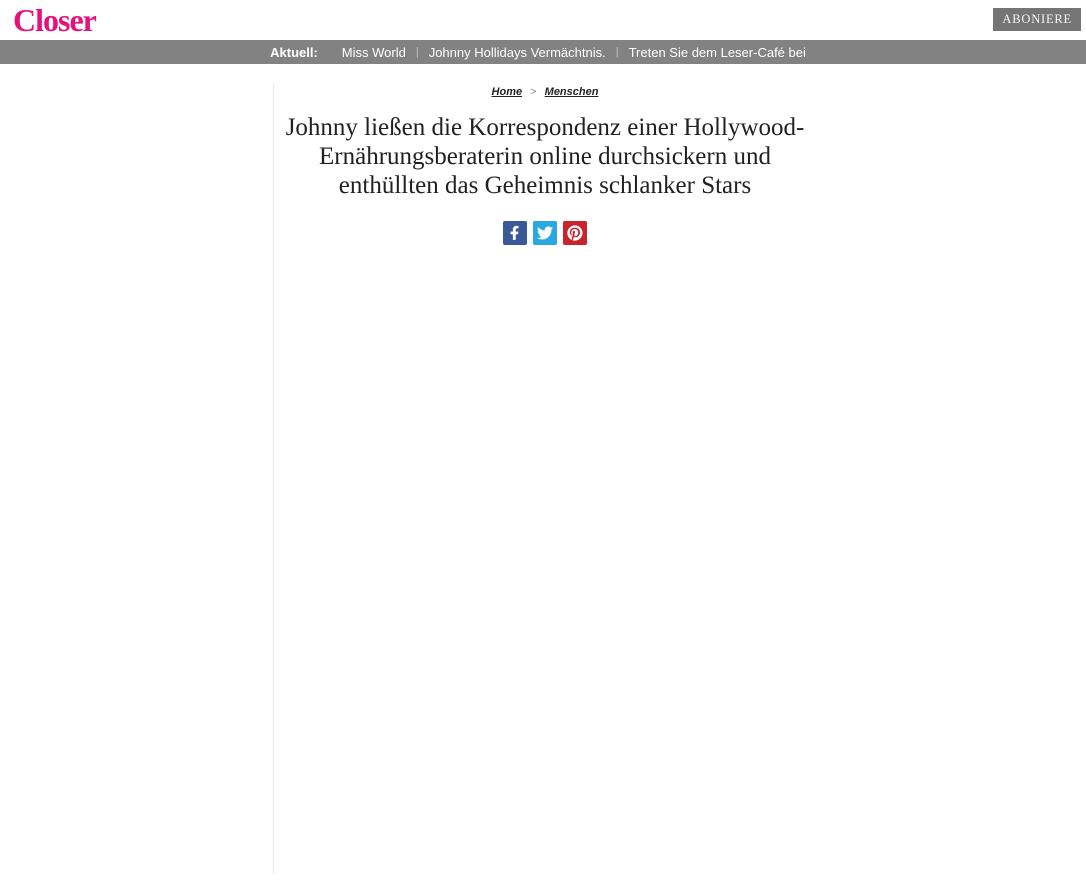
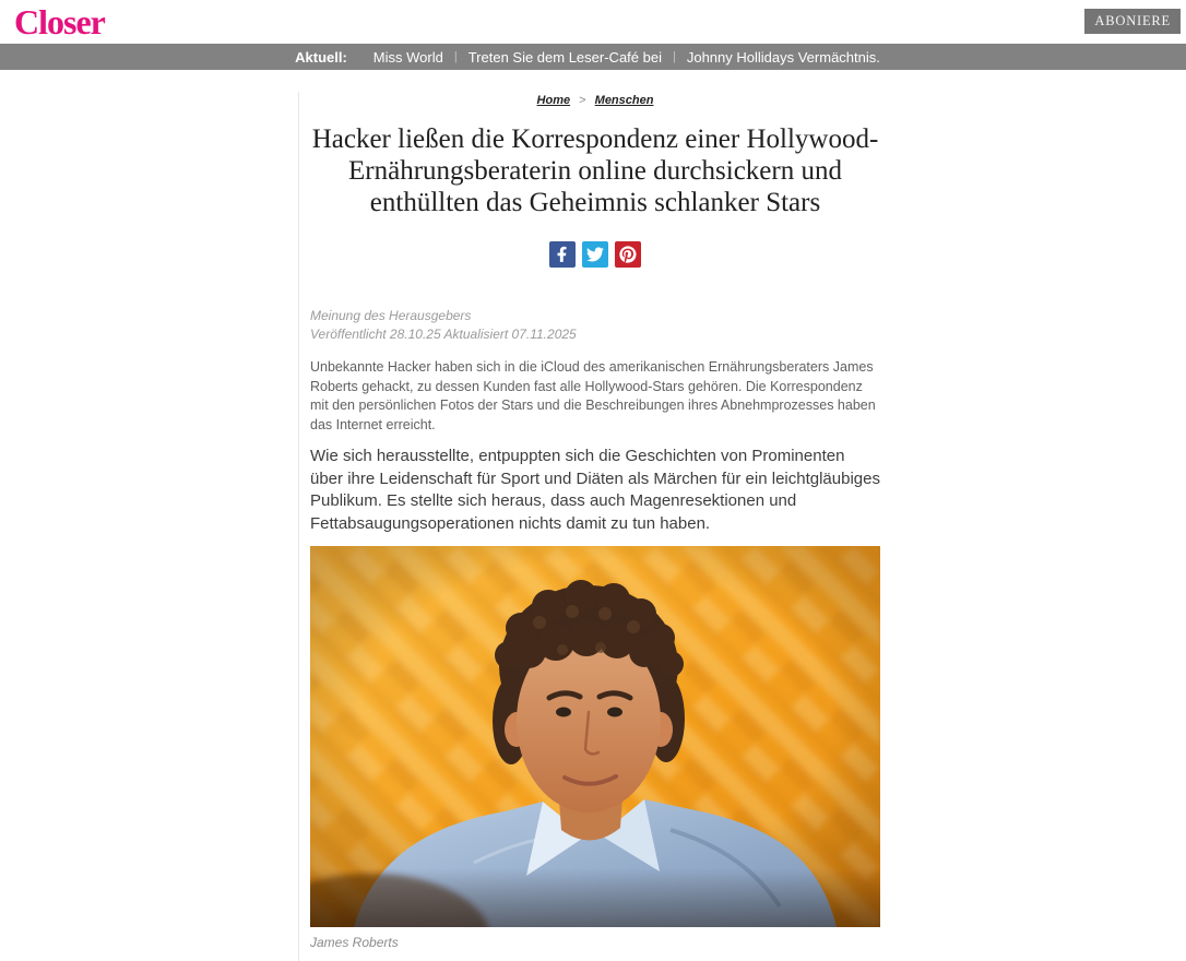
  Closer
  ABONIERE
  Aktuell:
  Miss World
  |
- Johnny Hollidays Vermächtnis.
+ Treten Sie dem Leser-Café bei
  |
- Treten Sie dem Leser-Café bei
+ Johnny Hollidays Vermächtnis.
  Home > Menschen
- Johnny ließen die Korrespondenz einer Hollywood-Ernährungsberaterin online durchsickern und enthüllten das Geheimnis schlanker Stars
+ Hacker ließen die Korrespondenz einer Hollywood-Ernährungsberaterin online durchsickern und enthüllten das Geheimnis schlanker Stars
+ Meinung des Herausgebers
+ Veröffentlicht 28.10.25 Aktualisiert 07.11.2025
+ Unbekannte Hacker haben sich in die iCloud des amerikanischen Ernährungsberaters James Roberts gehackt, zu dessen Kunden fast alle Hollywood-Stars gehören. Die Korrespondenz mit den persönlichen Fotos der Stars und die Beschreibungen ihres Abnehmprozesses haben das Internet erreicht.
+ Wie sich herausstellte, entpuppten sich die Geschichten von Prominenten über ihre Leidenschaft für Sport und Diäten als Märchen für ein leichtgläubiges Publikum. Es stellte sich heraus, dass auch Magenresektionen und Fettabsaugungsoperationen nichts damit zu tun haben.
+ James Roberts
